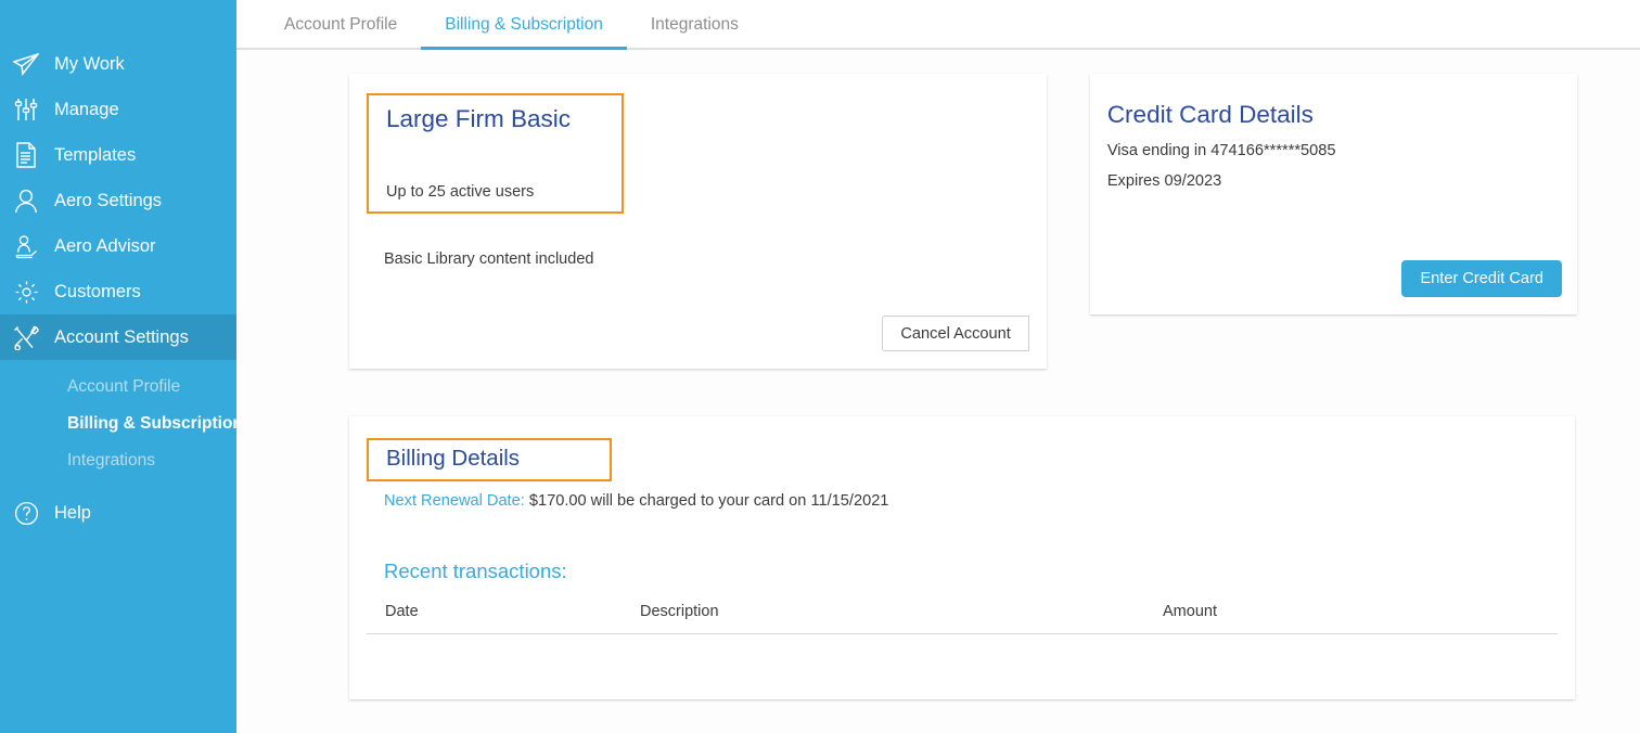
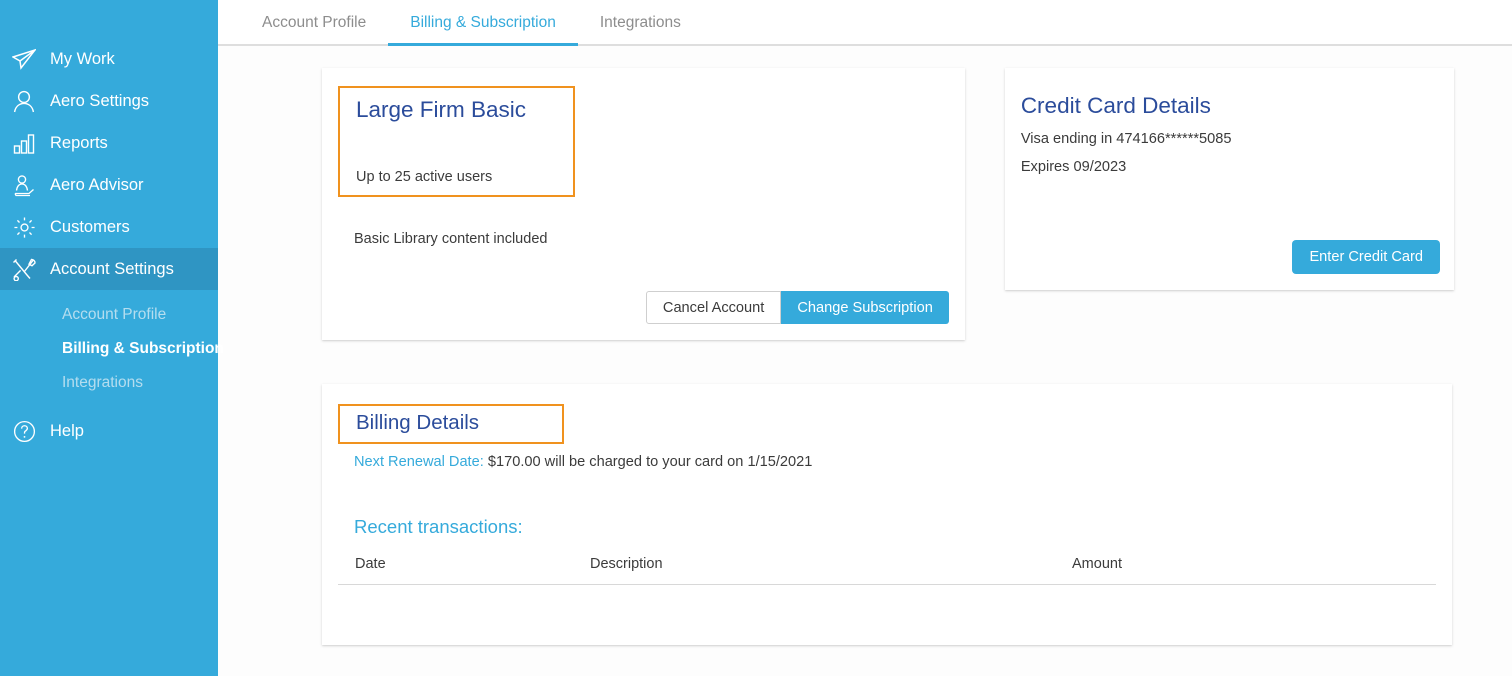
  My Work
- Manage
- Templates
  Aero Settings
+ Reports
  Aero Advisor
  Customers
  Account Settings
  Account Profile
  Billing & Subscriptio
  Integrations
  Help
  Account Profile
  Billing & Subscription
  Integrations
  Large Firm Basic
  Up to 25 active users
  Basic Library content included
  Cancel Account
+ Change Subscription
  Credit Card Details
  Visa ending in 474166******5085
  Expires 09/2023
  Enter Credit Card
  Billing Details
- Next Renewal Date: $170.00 will be charged to your card on 11/15/2021
+ Next Renewal Date: $170.00 will be charged to your card on 1/15/2021
  Recent transactions:
  Date	Description	Amount
